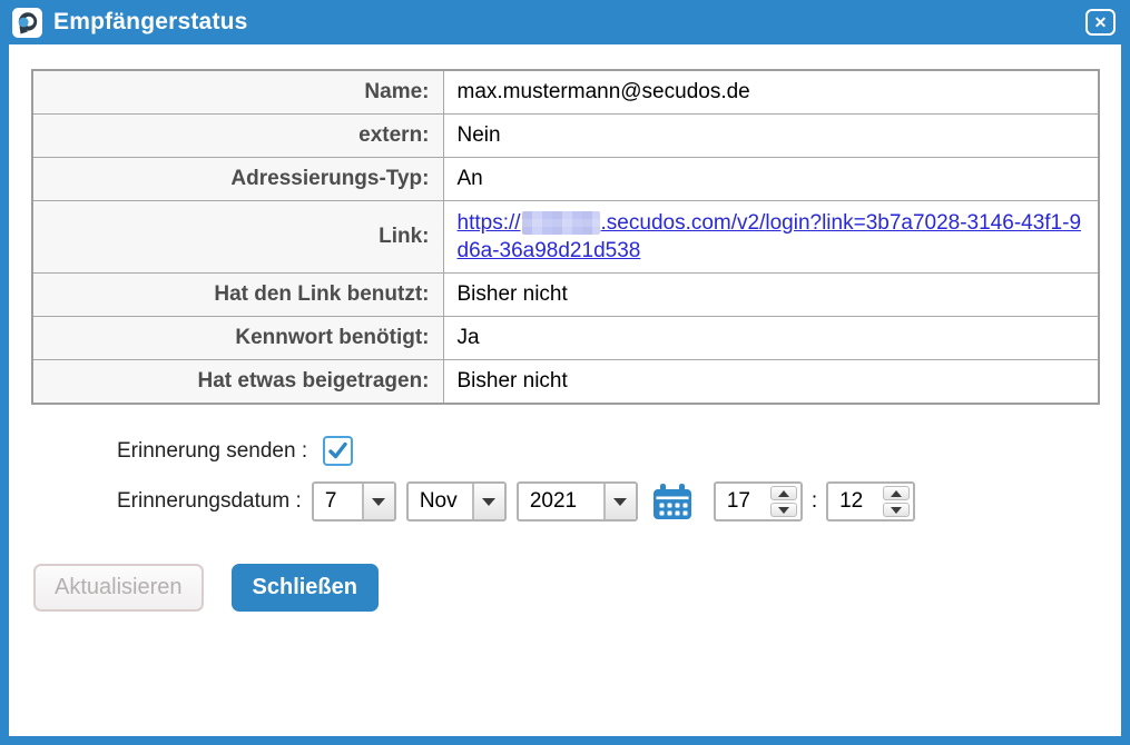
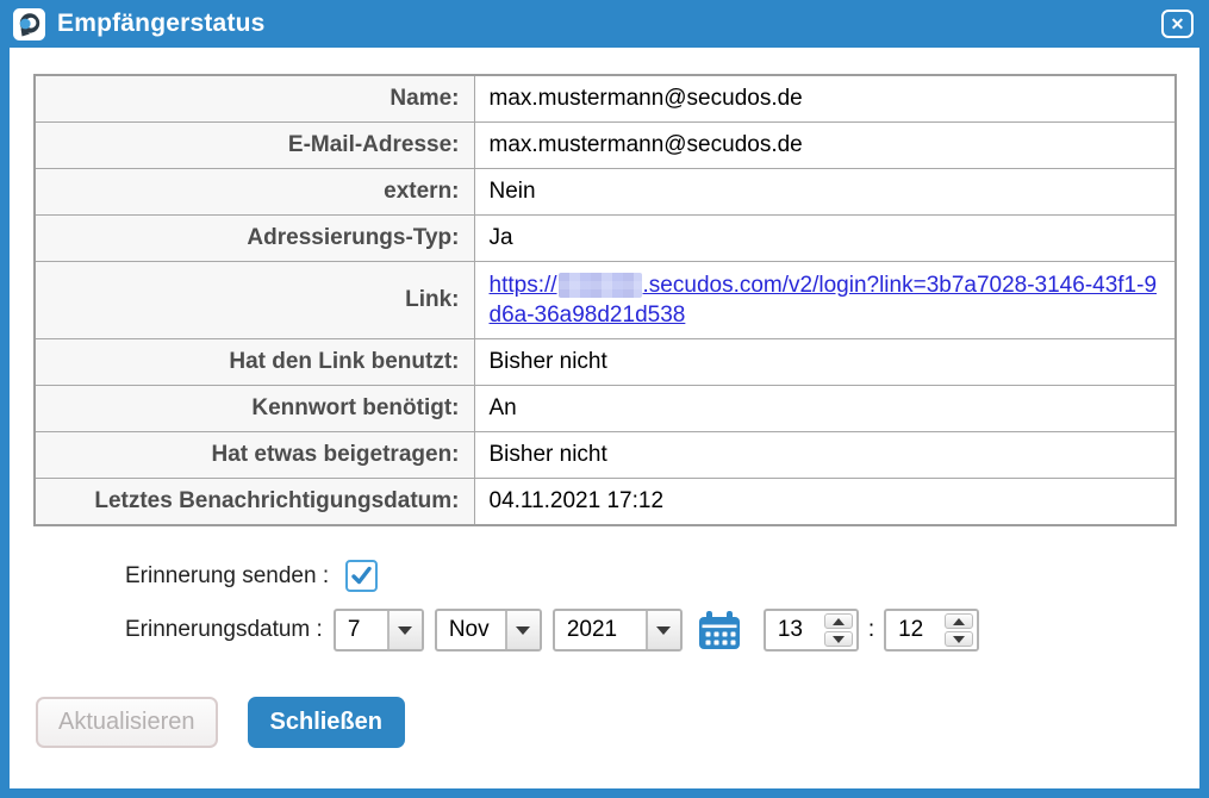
  Empfängerstatus
  ✕
  Name:	max.mustermann@secudos.de
+ E-Mail-Adresse:	max.mustermann@secudos.de
  extern:	Nein
- Adressierungs-Typ:	An
+ Adressierungs-Typ:	Ja
  Link:	https:// .secudos.com/v2/login?link=3b7a7028-3146-43f1-9d6a-36a98d21d538
  Hat den Link benutzt:	Bisher nicht
- Kennwort benötigt:	Ja
+ Kennwort benötigt:	An
  Hat etwas beigetragen:	Bisher nicht
+ Letztes Benachrichtigungsdatum:	04.11.2021 17:12
  Erinnerung senden :
  Erinnerungsdatum :
  7
  Nov
  2021
- 17
+ 13
  :
  12
  Aktualisieren
  Schließen
